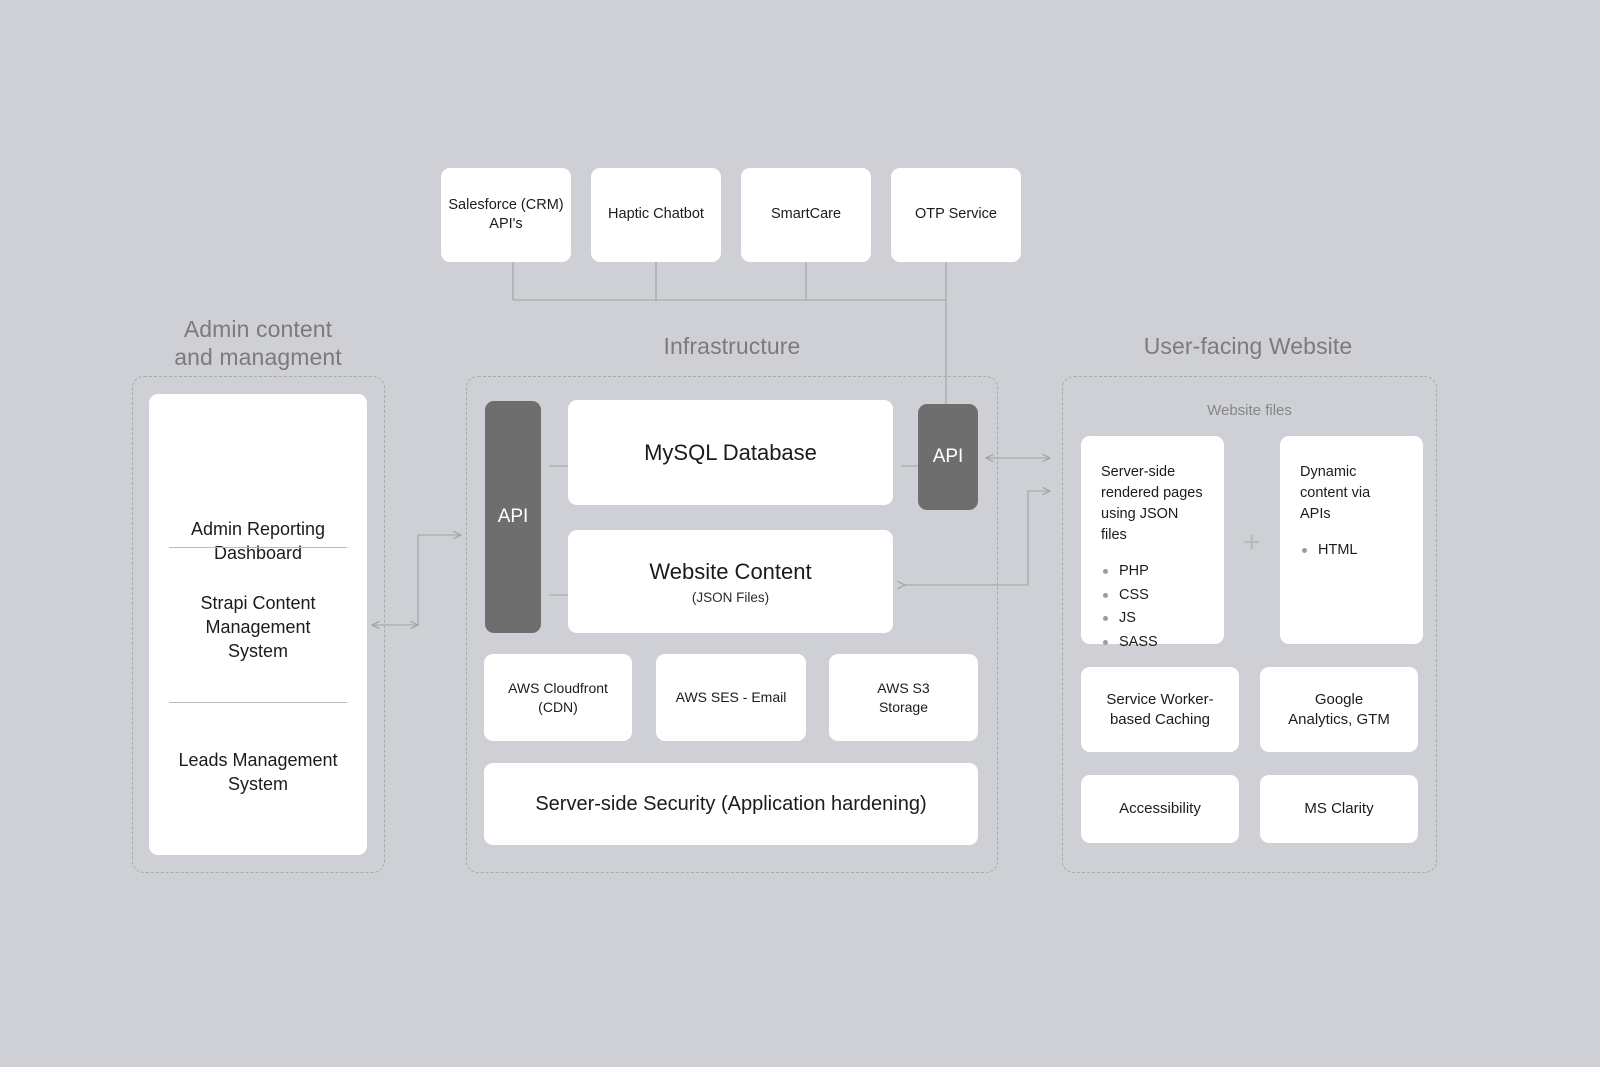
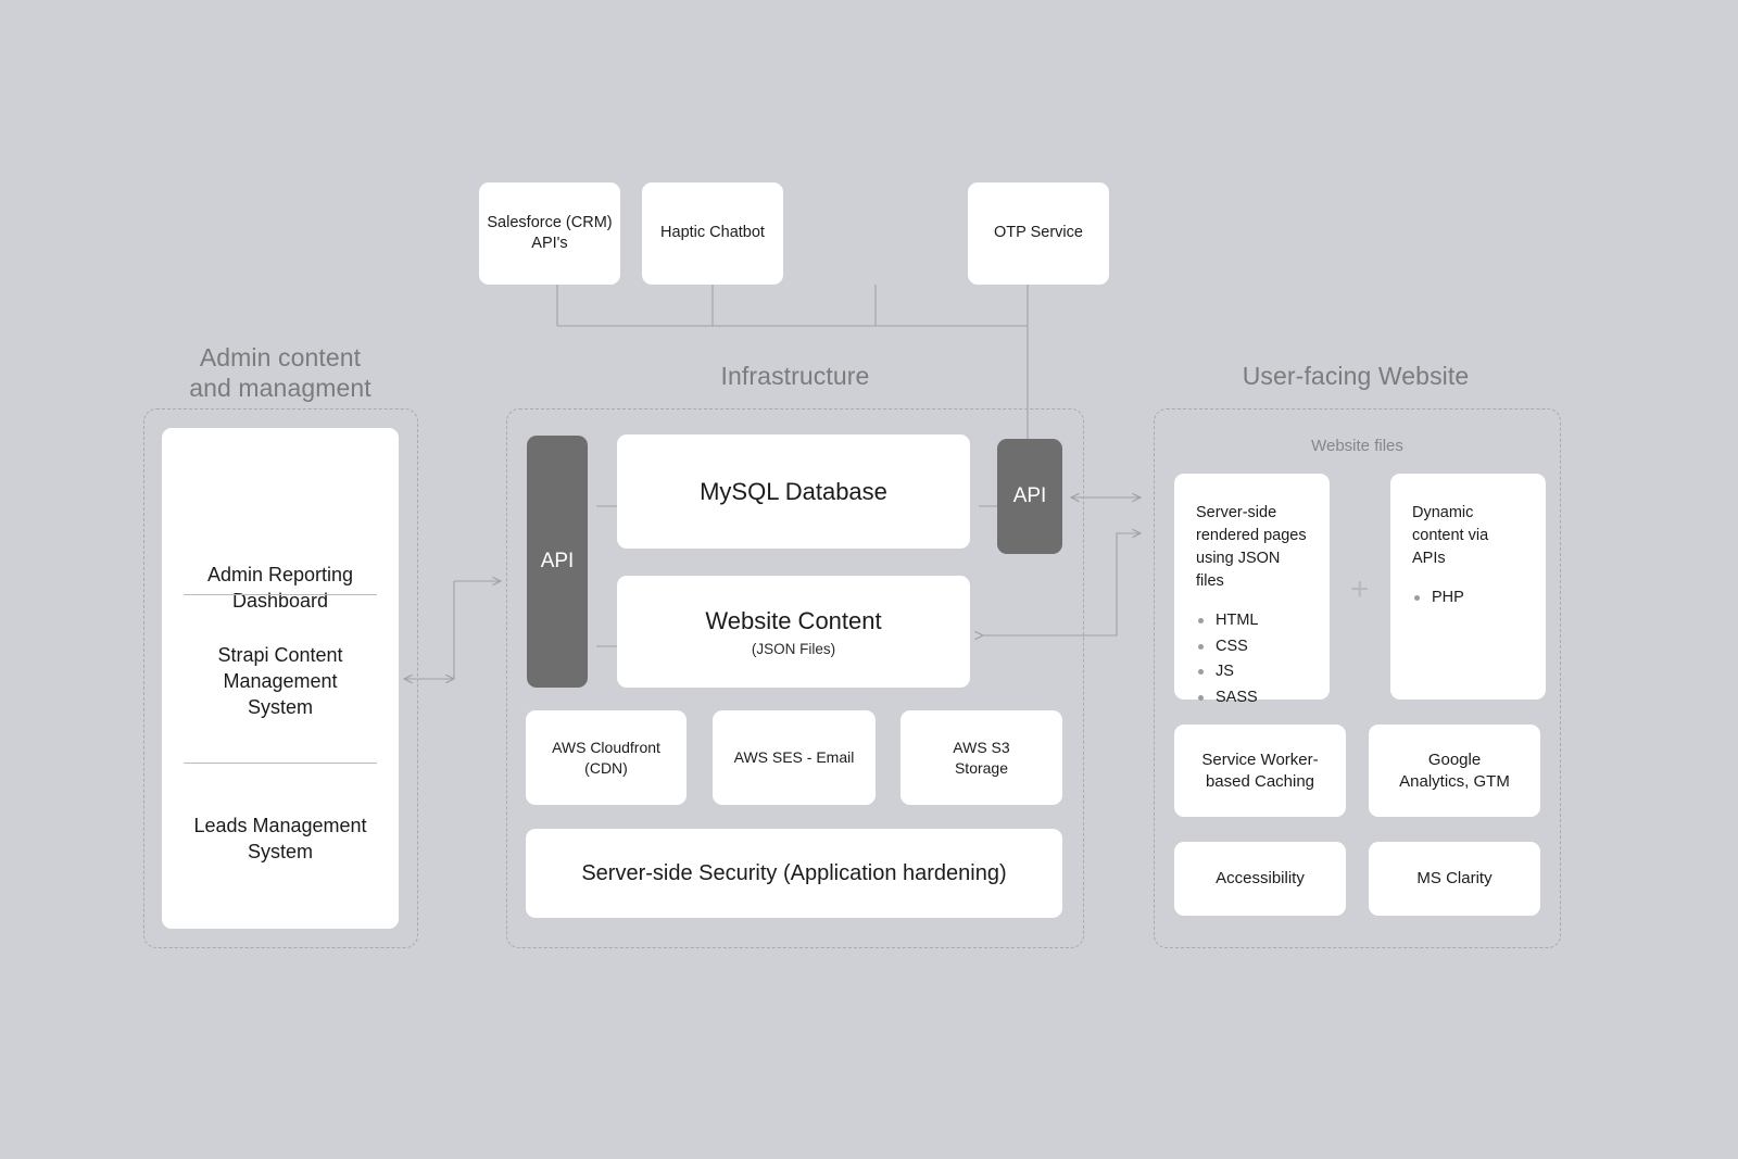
  Salesforce (CRM)
  API's
  Haptic Chatbot
- SmartCare
  OTP Service
  Admin content
  and managment
  Infrastructure
  User-facing Website
  Admin Reporting
  Dashboard
  Strapi Content
  Management
  System
  Leads Management
  System
  API
  API
  MySQL Database
  Website Content
  (JSON Files)
  AWS Cloudfront
  (CDN)
  AWS SES - Email
  AWS S3
  Storage
  Server-side Security (Application hardening)
  Website files
  Server-side rendered pages using JSON files
- PHP
+ HTML
  CSS
  JS
  SASS
  +
  Dynamic content via APIs
- HTML
+ PHP
  Service Worker-
  based Caching
  Google
  Analytics, GTM
  Accessibility
  MS Clarity
